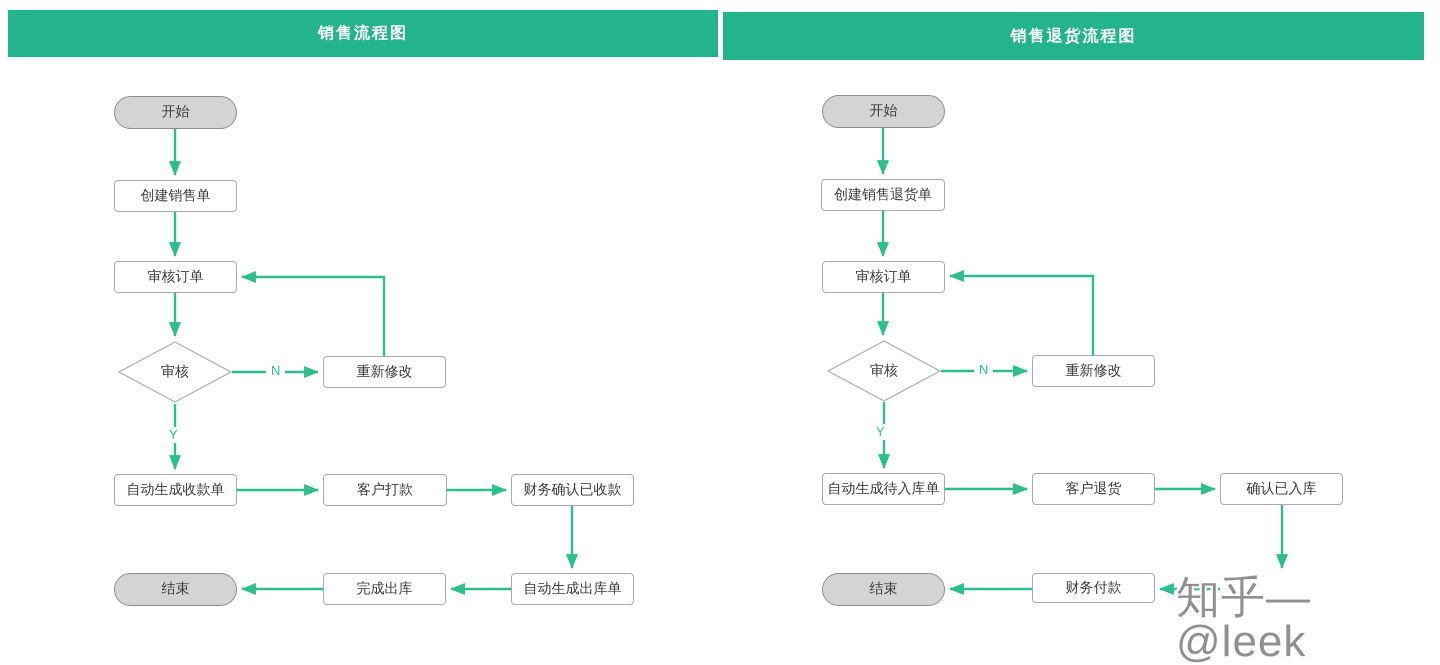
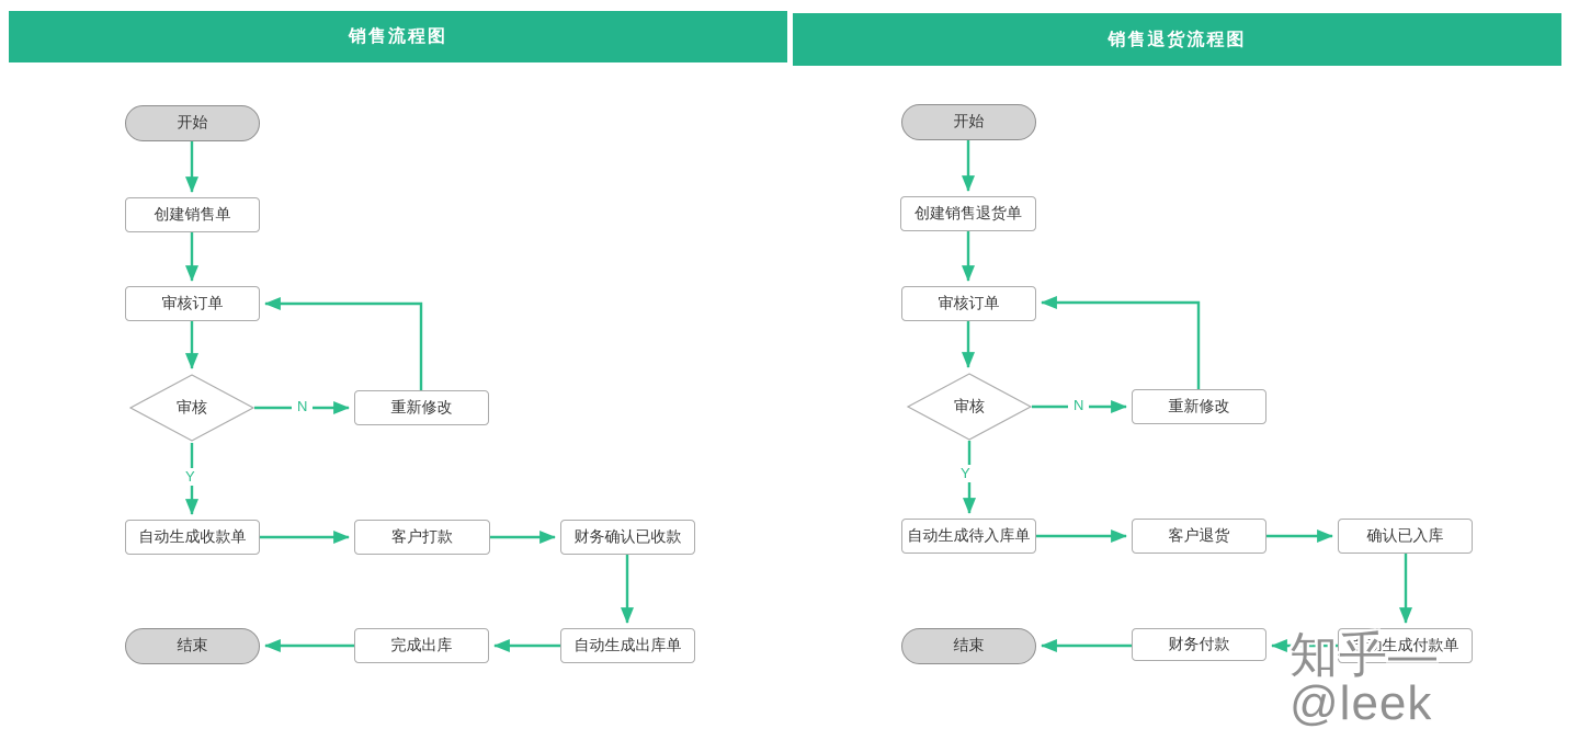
  销售流程图
  销售退货流程图
  开始
  创建销售单
  审核订单
  审核
  重新修改
  自动生成收款单
  客户打款
  财务确认已收款
  自动生成出库单
  完成出库
  结束
  N
  Y
  开始
  创建销售退货单
  审核订单
  审核
  重新修改
  自动生成待入库单
  客户退货
  确认已入库
+ 自动生成付款单
  财务付款
  结束
  N
  Y
  知乎—@leek
